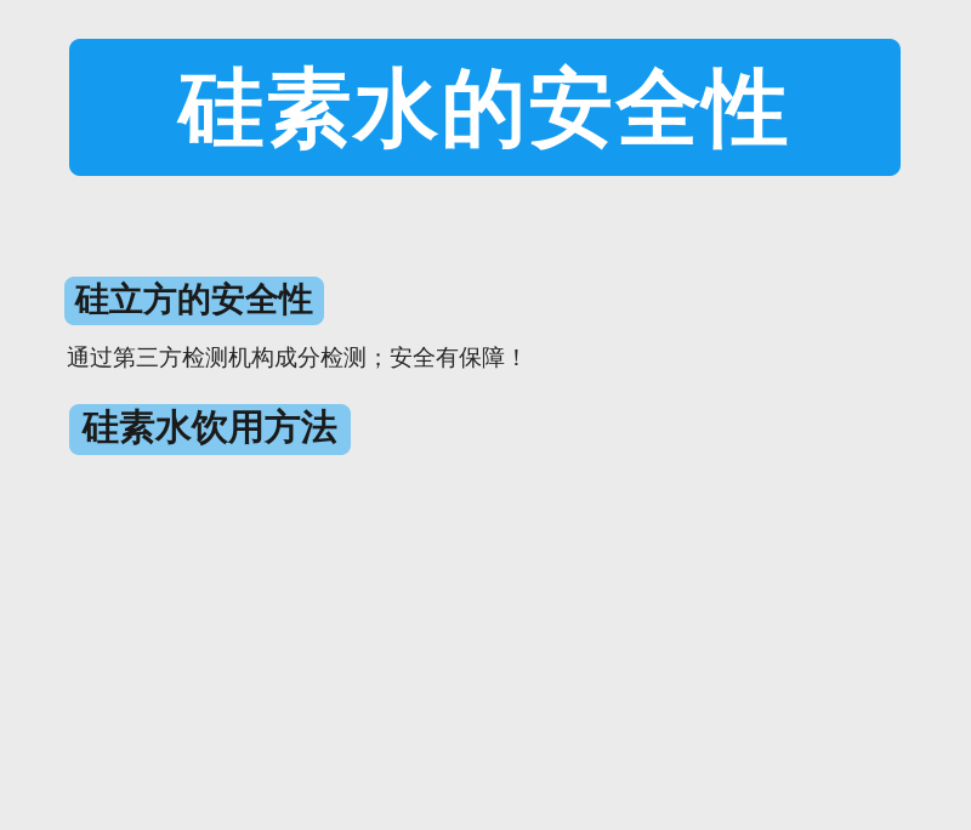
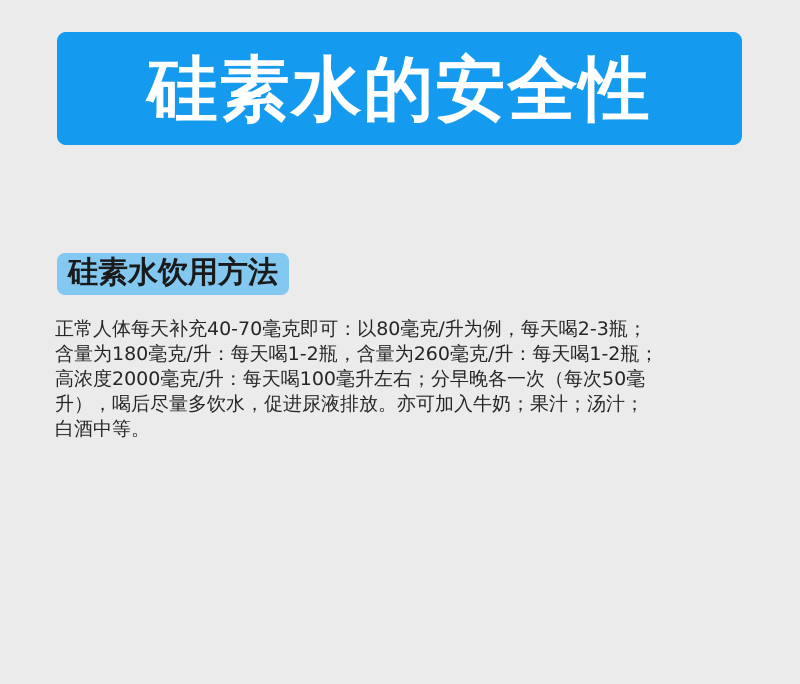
  硅素水的安全性
- 硅立方的安全性
- 通过第三方检测机构成分检测；安全有保障！
  硅素水饮用方法
+ 正常人体每天补充40-70毫克即可：以80毫克/升为例，每天喝2-3瓶；
+ 含量为180毫克/升：每天喝1-2瓶，含量为260毫克/升：每天喝1-2瓶；
+ 高浓度2000毫克/升：每天喝100毫升左右；分早晚各一次（每次50毫
+ 升），喝后尽量多饮水，促进尿液排放。亦可加入牛奶；果汁；汤汁；
+ 白酒中等。
